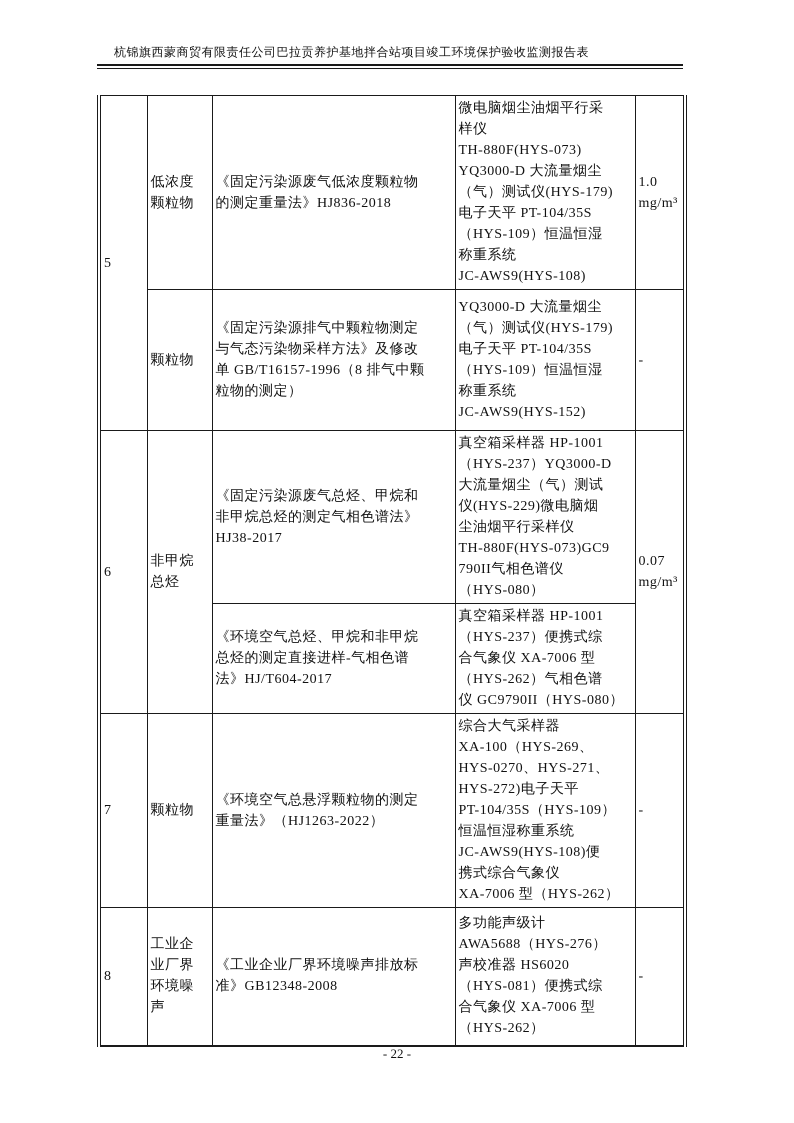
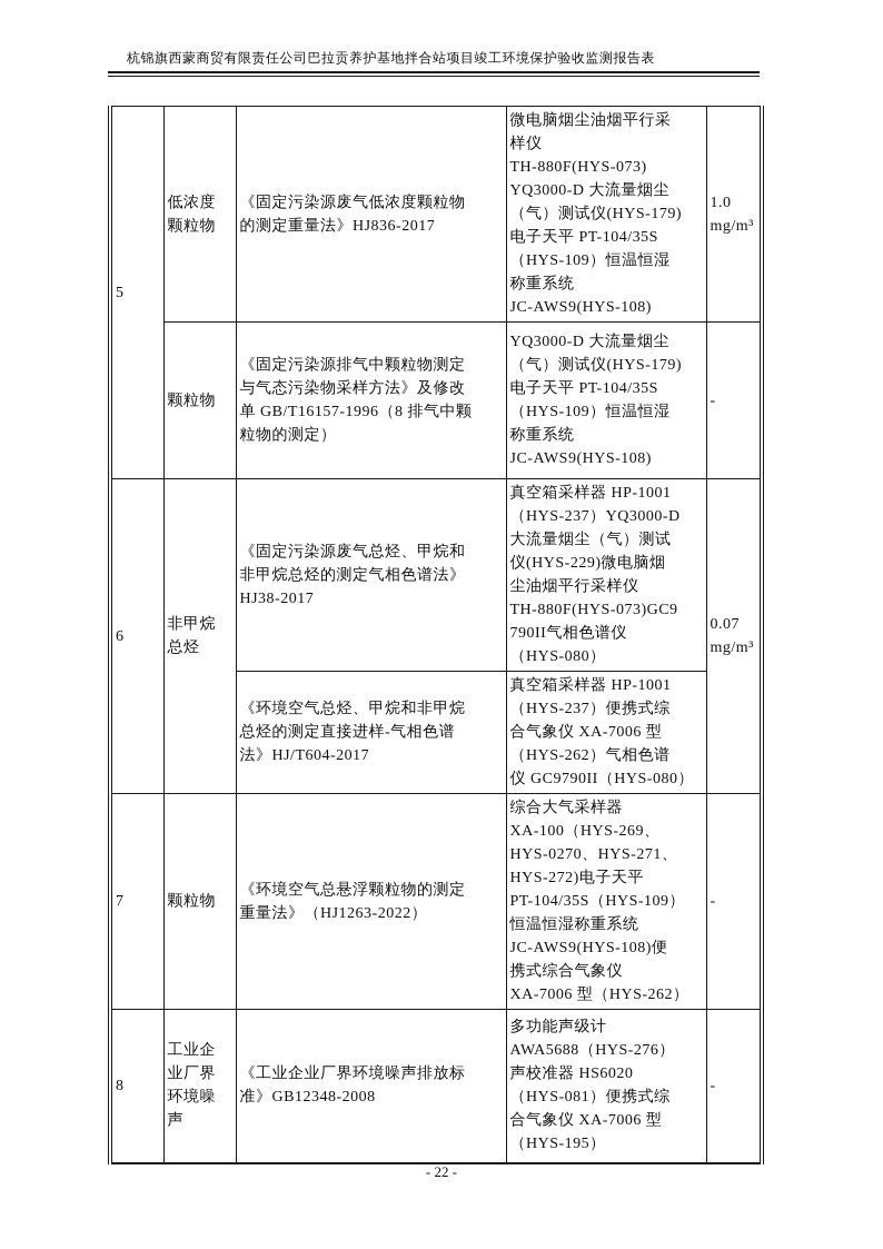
  杭锦旗西蒙商贸有限责任公司巴拉贡养护基地拌合站项目竣工环境保护验收监测报告表
- 5	低浓度 颗粒物	《固定污染源废气低浓度颗粒物 的测定重量法》HJ836-2018	微电脑烟尘油烟平行采 样仪 TH-880F(HYS-073) YQ3000-D 大流量烟尘 （气）测试仪(HYS-179) 电子天平 PT-104/35S （HYS-109）恒温恒湿 称重系统 JC-AWS9(HYS-108)	1.0 mg/m³
+ 5	低浓度 颗粒物	《固定污染源废气低浓度颗粒物 的测定重量法》HJ836-2017	微电脑烟尘油烟平行采 样仪 TH-880F(HYS-073) YQ3000-D 大流量烟尘 （气）测试仪(HYS-179) 电子天平 PT-104/35S （HYS-109）恒温恒湿 称重系统 JC-AWS9(HYS-108)	1.0 mg/m³
- 颗粒物	《固定污染源排气中颗粒物测定 与气态污染物采样方法》及修改 单 GB/T16157-1996（8 排气中颗 粒物的测定）	YQ3000-D 大流量烟尘 （气）测试仪(HYS-179) 电子天平 PT-104/35S （HYS-109）恒温恒湿 称重系统 JC-AWS9(HYS-152)	-
+ 颗粒物	《固定污染源排气中颗粒物测定 与气态污染物采样方法》及修改 单 GB/T16157-1996（8 排气中颗 粒物的测定）	YQ3000-D 大流量烟尘 （气）测试仪(HYS-179) 电子天平 PT-104/35S （HYS-109）恒温恒湿 称重系统 JC-AWS9(HYS-108)	-
  6	非甲烷 总烃	《固定污染源废气总烃、甲烷和 非甲烷总烃的测定气相色谱法》 HJ38-2017	真空箱采样器 HP-1001 （HYS-237）YQ3000-D 大流量烟尘（气）测试 仪(HYS-229)微电脑烟 尘油烟平行采样仪 TH-880F(HYS-073)GC9 790II气相色谱仪 （HYS-080）	0.07 mg/m³
  《环境空气总烃、甲烷和非甲烷 总烃的测定直接进样-气相色谱 法》HJ/T604-2017	真空箱采样器 HP-1001 （HYS-237）便携式综 合气象仪 XA-7006 型 （HYS-262）气相色谱 仪 GC9790II（HYS-080）
  7	颗粒物	《环境空气总悬浮颗粒物的测定 重量法》（HJ1263-2022）	综合大气采样器 XA-100（HYS-269、 HYS-0270、HYS-271、 HYS-272)电子天平 PT-104/35S（HYS-109） 恒温恒湿称重系统 JC-AWS9(HYS-108)便 携式综合气象仪 XA-7006 型（HYS-262）	-
- 8	工业企 业厂界 环境噪 声	《工业企业厂界环境噪声排放标 准》GB12348-2008	多功能声级计 AWA5688（HYS-276） 声校准器 HS6020 （HYS-081）便携式综 合气象仪 XA-7006 型 （HYS-262）	-
+ 8	工业企 业厂界 环境噪 声	《工业企业厂界环境噪声排放标 准》GB12348-2008	多功能声级计 AWA5688（HYS-276） 声校准器 HS6020 （HYS-081）便携式综 合气象仪 XA-7006 型 （HYS-195）	-
  - 22 -
